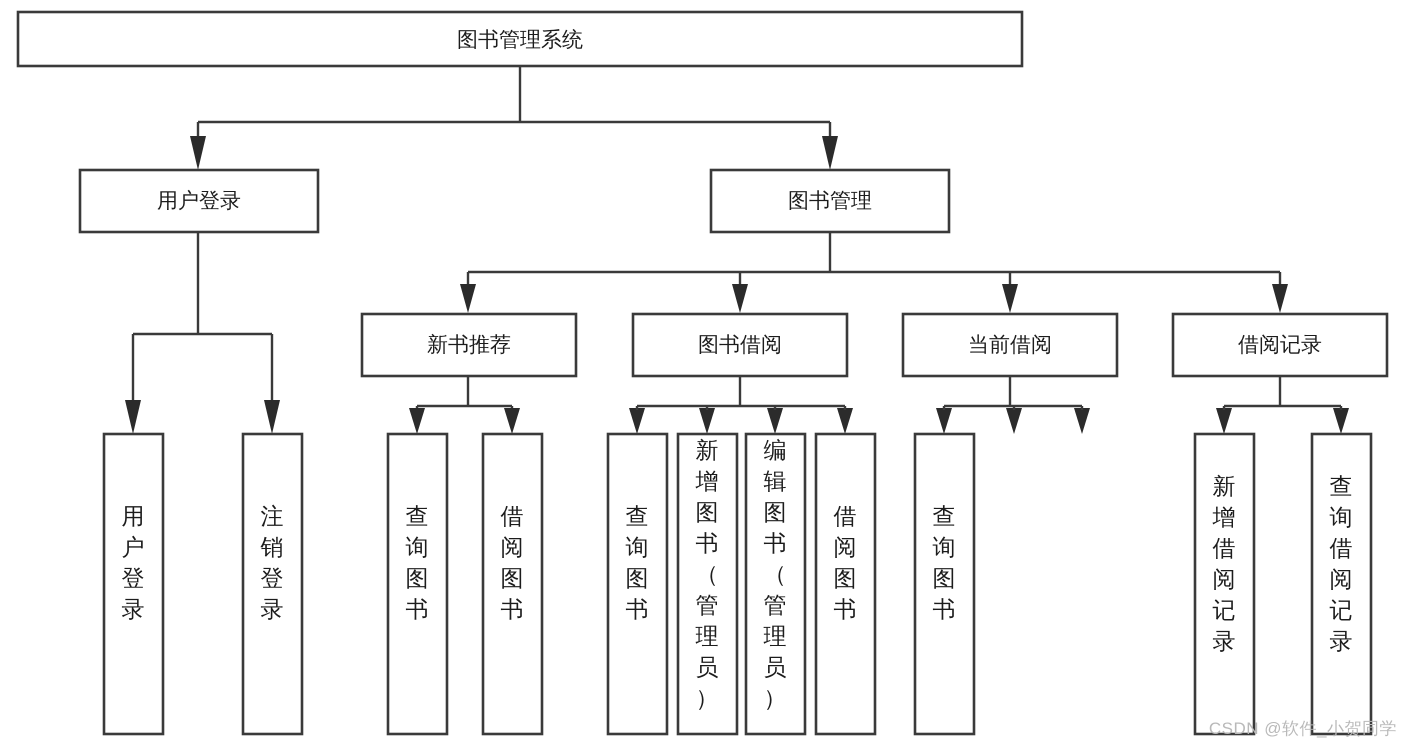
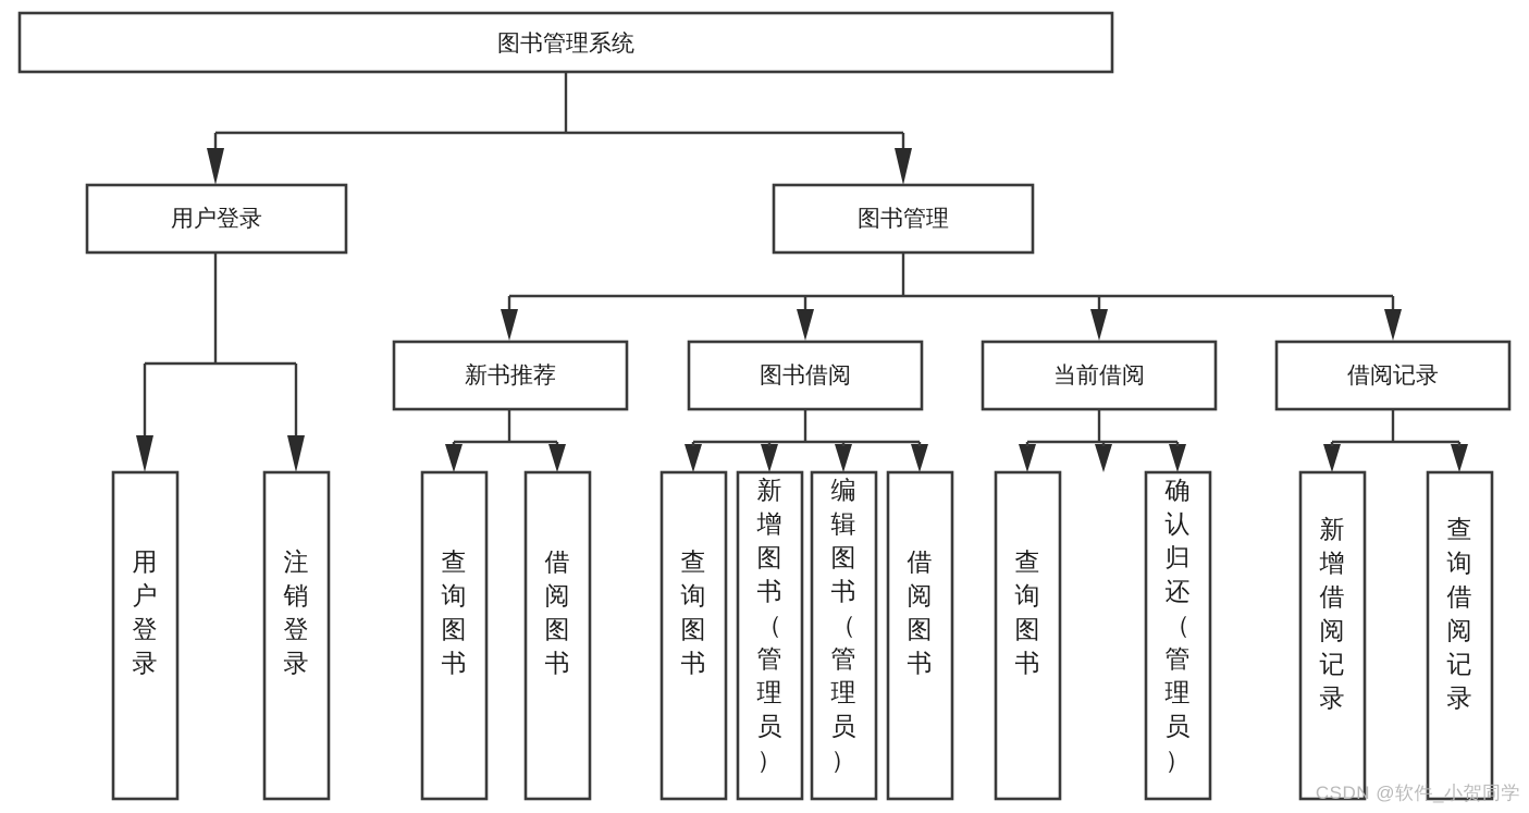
  图书管理系统
  用户登录
  图书管理
  新书推荐
  图书借阅
  当前借阅
  借阅记录
  用户登录
  注销登录
  查询图书
  借阅图书
  查询图书
  新增图书（管理员）
  编辑图书（管理员）
  借阅图书
  查询图书
+ 确认归还（管理员）
  新增借阅记录
  查询借阅记录
  CSDN @软件_小贺同学
